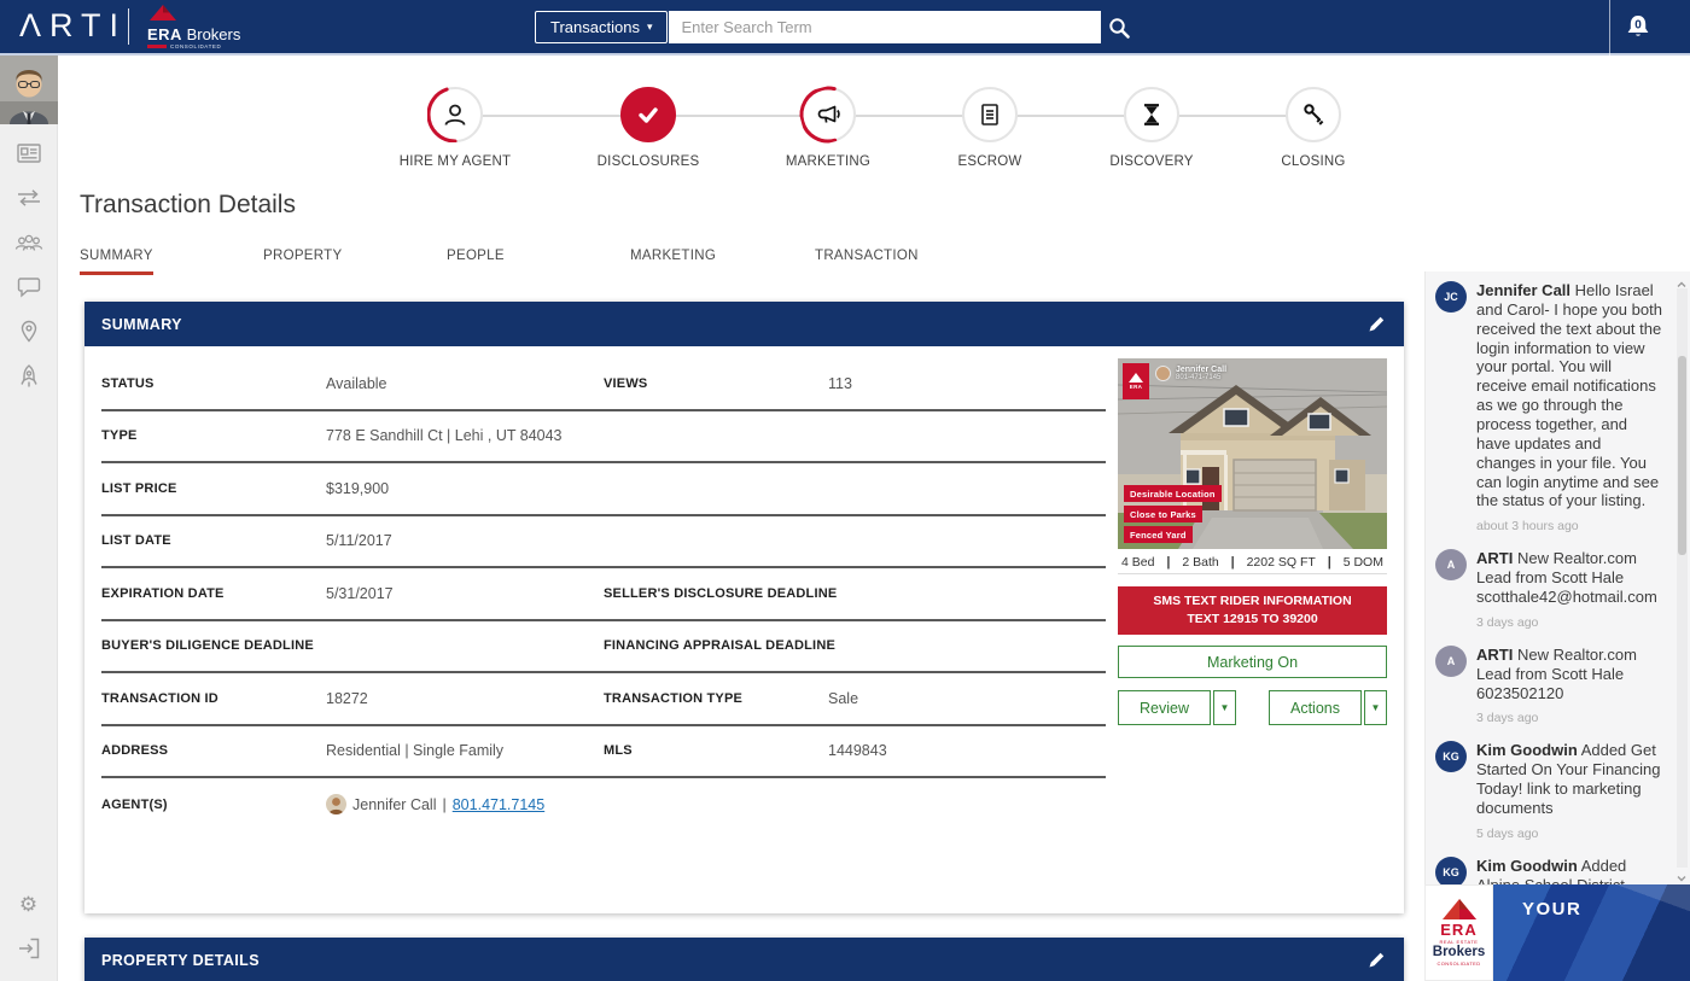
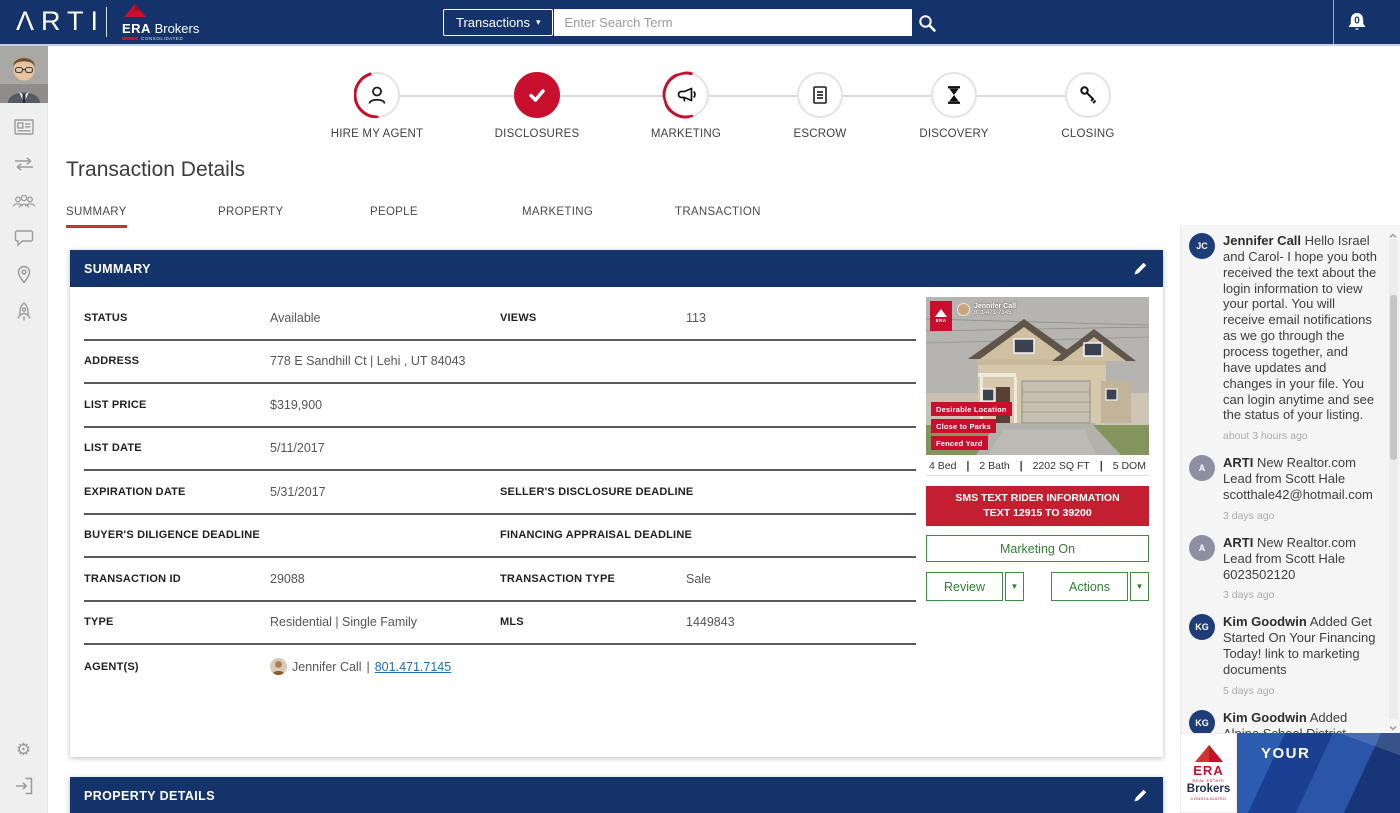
  ΛRTI
  ERA Brokers
  Transactions
  ▾
  Enter Search Term
  0
  ⚙
  HIRE MY AGENT
  DISCLOSURES
  MARKETING
  ESCROW
  DISCOVERY
  CLOSING
  Transaction Details
  SUMMARY
  PROPERTY
  PEOPLE
  MARKETING
  TRANSACTION
  SUMMARY
  STATUS
  Available
  VIEWS
  113
- TYPE
+ ADDRESS
  778 E Sandhill Ct | Lehi , UT 84043
  LIST PRICE
  $319,900
  LIST DATE
  5/11/2017
  EXPIRATION DATE
  5/31/2017
  SELLER'S DISCLOSURE DEADLINE
  BUYER'S DILIGENCE DEADLINE
  FINANCING APPRAISAL DEADLINE
  TRANSACTION ID
- 18272
+ 29088
  TRANSACTION TYPE
  Sale
- ADDRESS
+ TYPE
  Residential | Single Family
  MLS
  1449843
  AGENT(S)
  Jennifer Call
  |
  801.471.7145
  Desirable Location
  Close to Parks
  Fenced Yard
  4 Bed
  |
  2 Bath
  |
  2202 SQ FT
  |
  5 DOM
  SMS TEXT RIDER INFORMATION
  TEXT 12915 TO 39200
  Marketing On
  Review
  ▼
  Actions
  ▼
  PROPERTY DETAILS
  JC
  Jennifer Call Hello Israel and Carol- I hope you both received the text about the login information to view your portal. You will receive email notifications as we go through the process together, and have updates and changes in your file. You can login anytime and see the status of your listing.
  about 3 hours ago
  A
  ARTI New Realtor.com Lead from Scott Hale scotthale42@hotmail.com
  3 days ago
  A
  ARTI New Realtor.com Lead from Scott Hale 6023502120
  3 days ago
  KG
  Kim Goodwin Added Get Started On Your Financing Today! link to marketing documents
  5 days ago
  KG
  ERA
  Brokers
  YOUR
